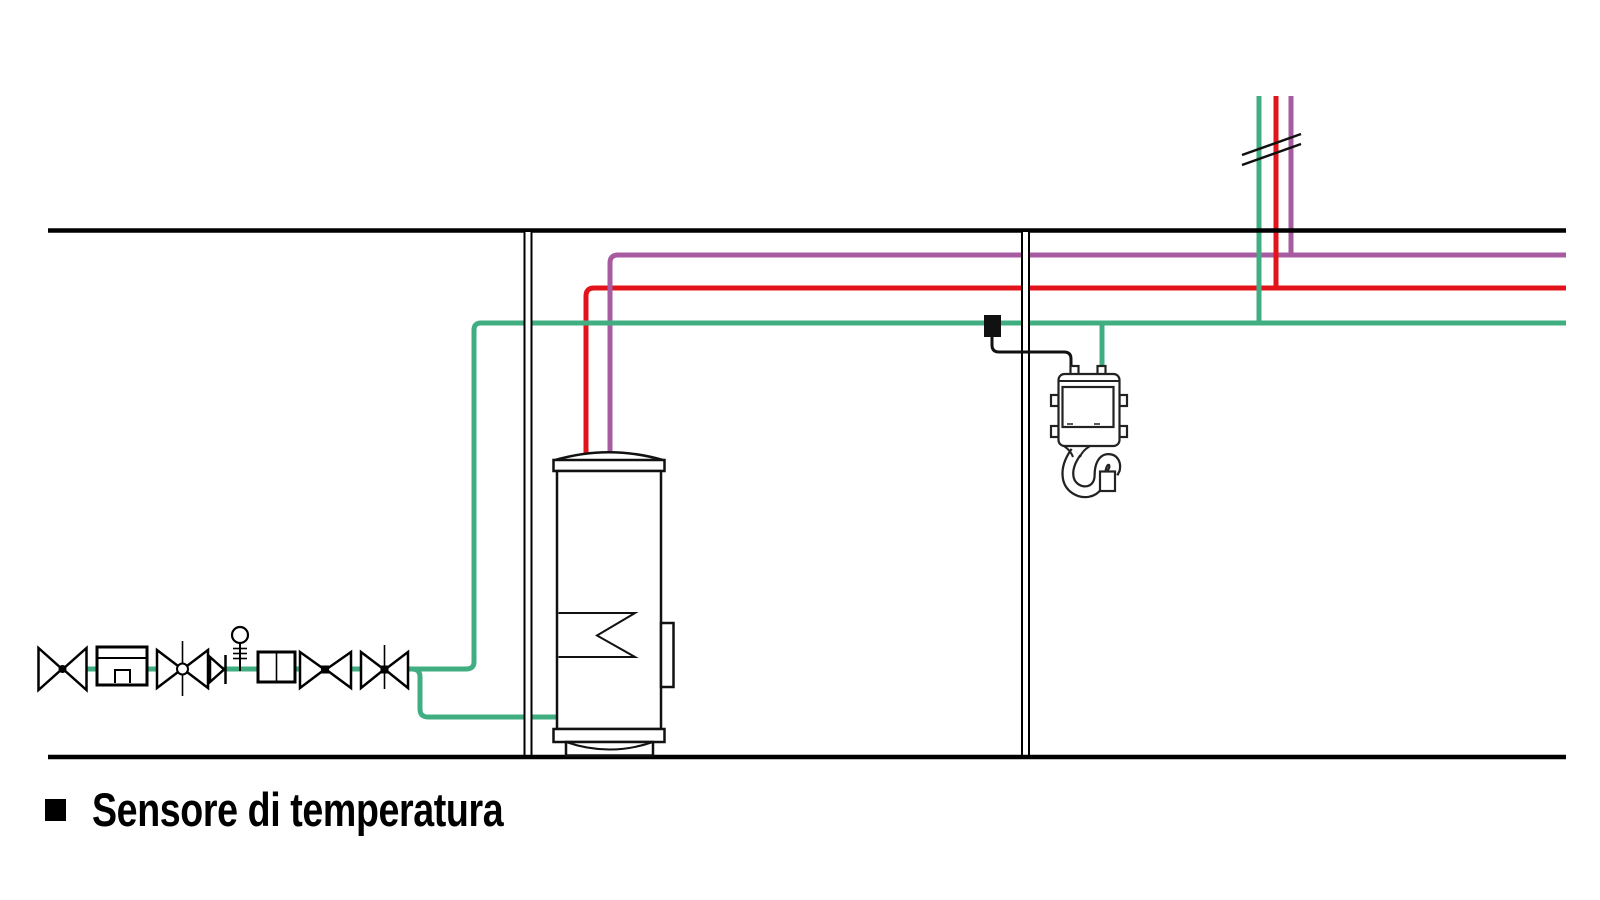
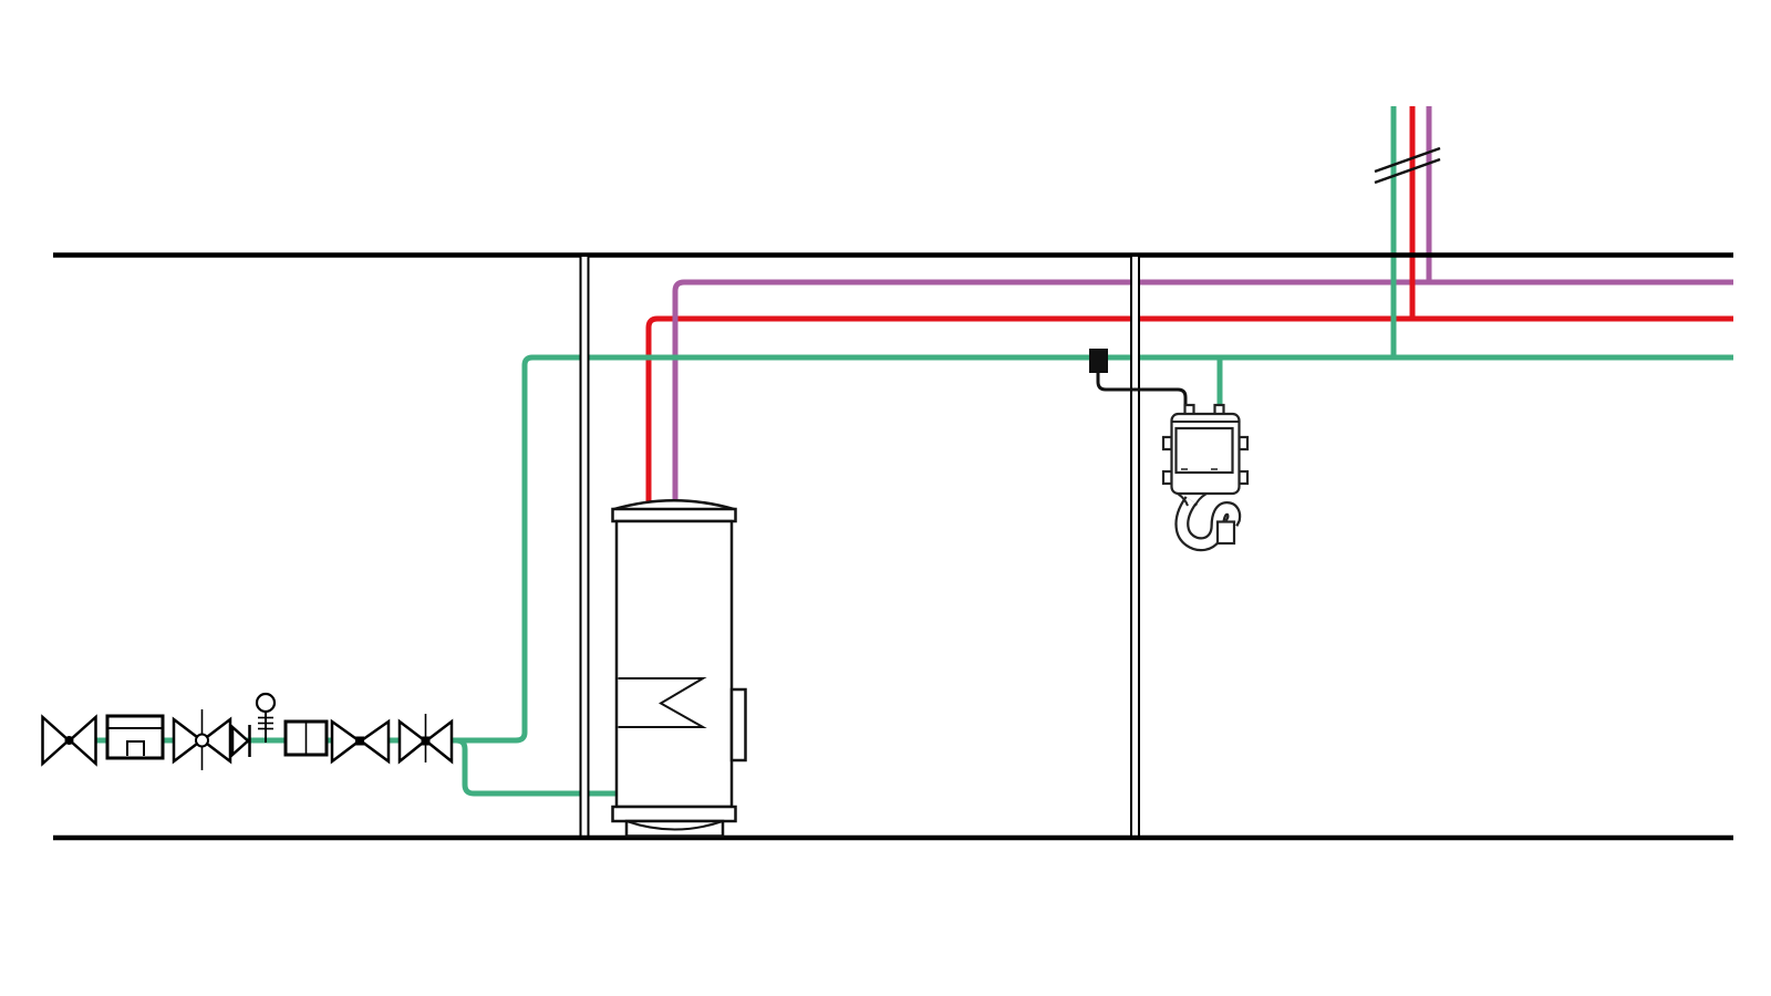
- Sensore di temperatura
